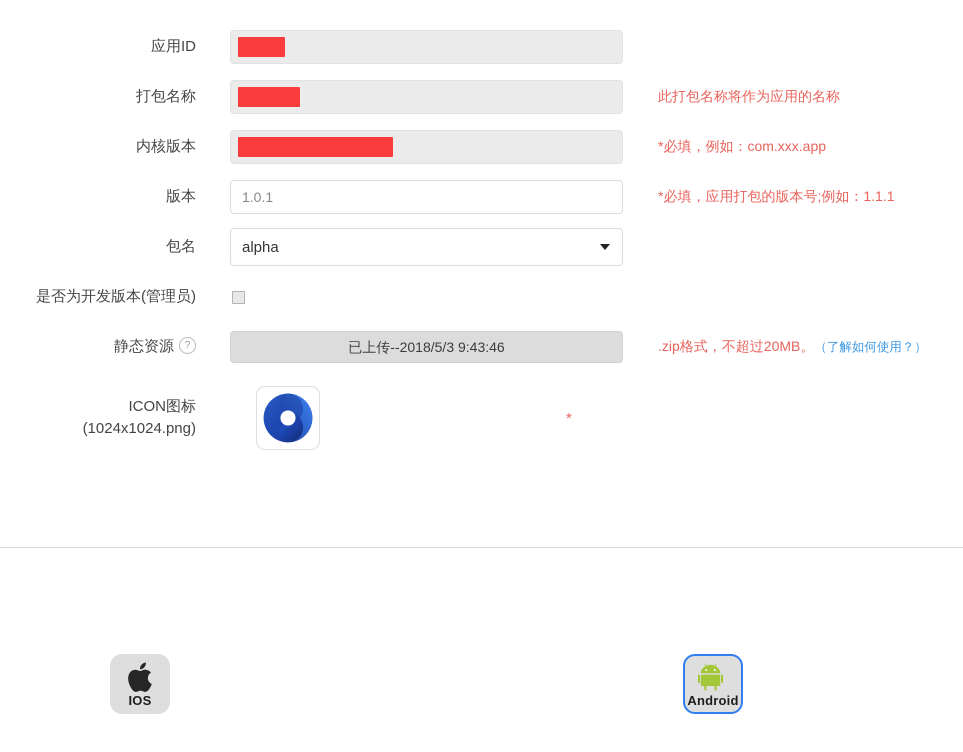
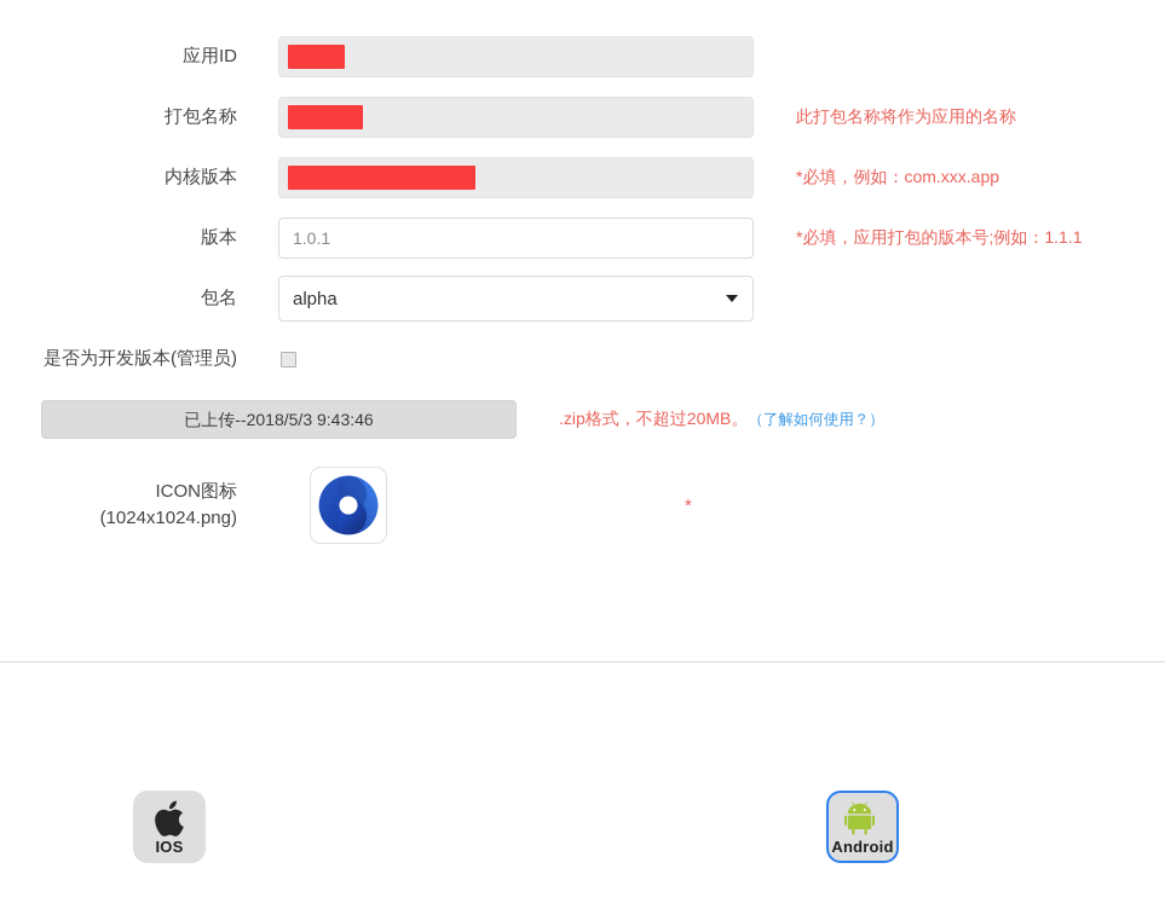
  应用ID
  打包名称
  此打包名称将作为应用的名称
  内核版本
  *必填，例如：com.xxx.app
  版本
  1.0.1
  *必填，应用打包的版本号;例如：1.1.1
  包名
  alpha
  是否为开发版本(管理员)
- 静态资源 ?
  已上传--2018/5/3 9:43:46
  .zip格式，不超过20MB。（了解如何使用？）
  ICON图标
  (1024x1024.png)
  *
  IOS
  Android
